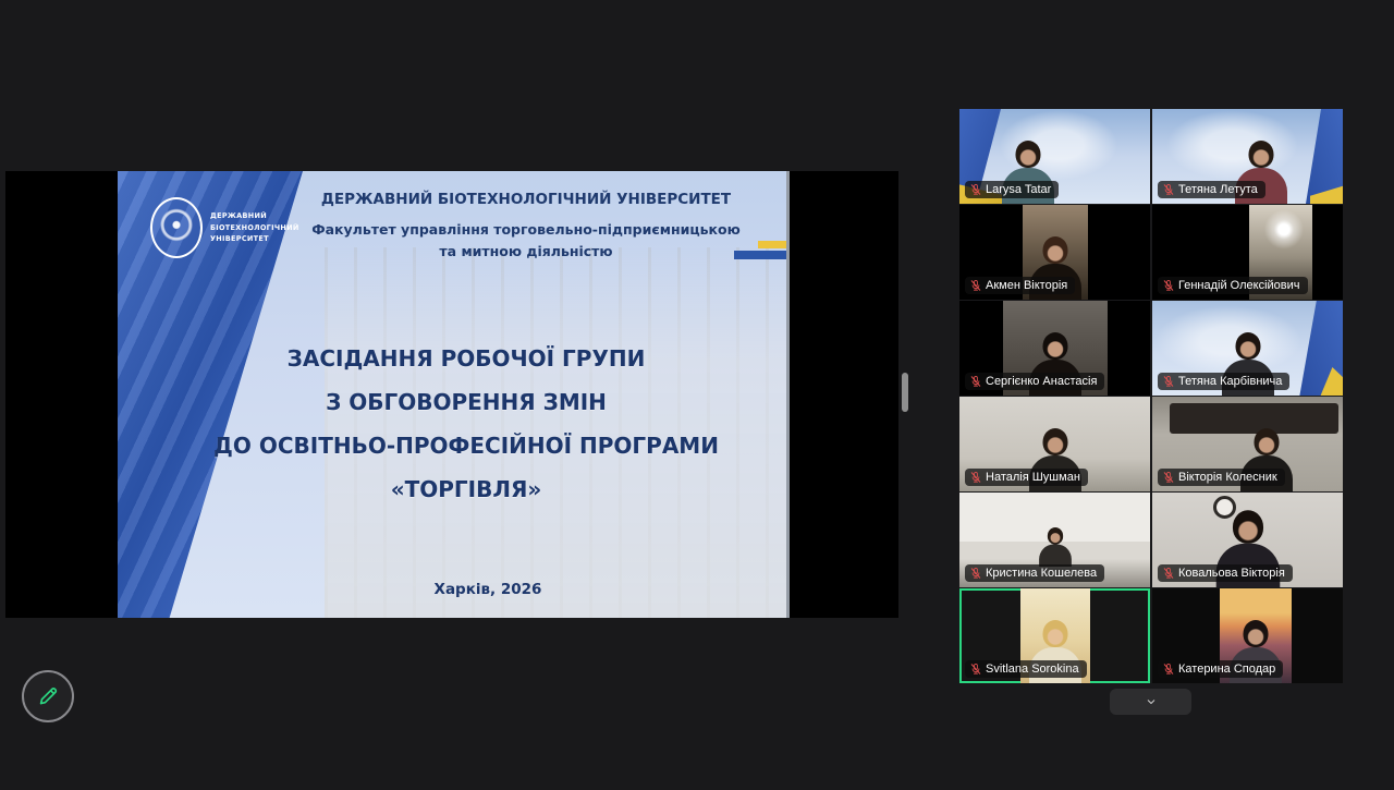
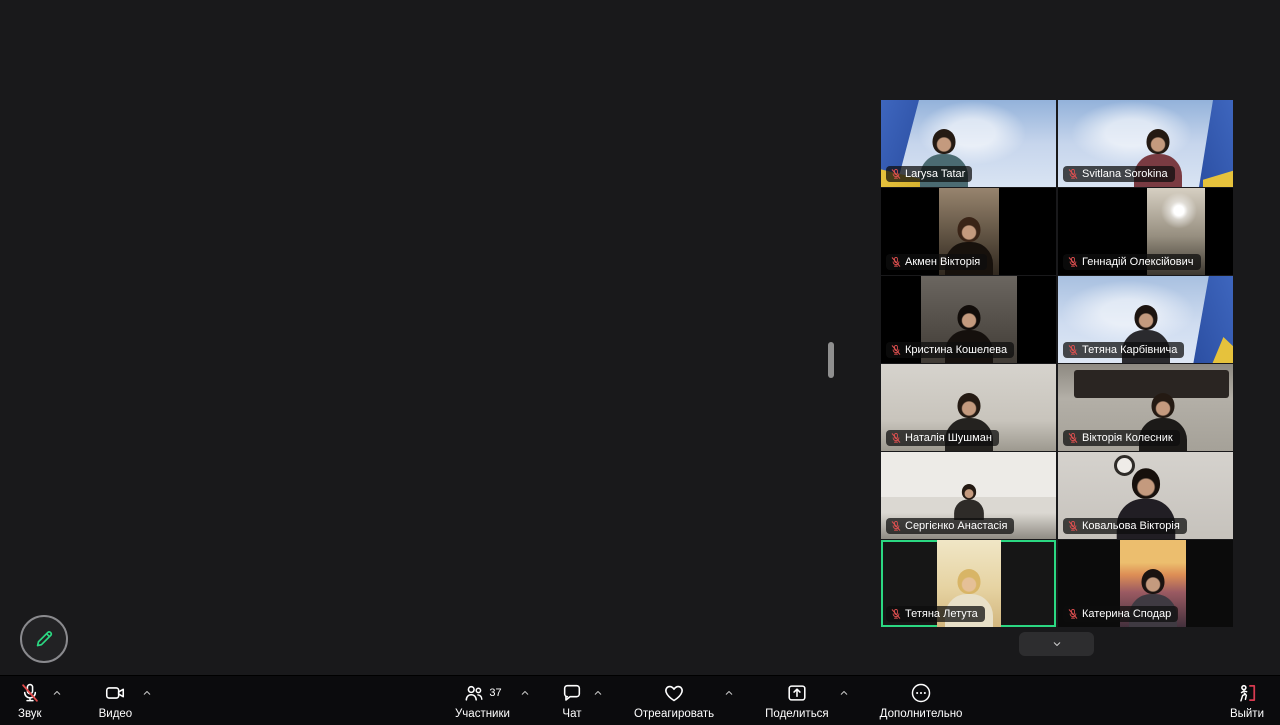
- ДЕРЖАВНИЙ
- БІОТЕХНОЛОГІЧНИЙ
- УНІВЕРСИТЕТ
- ДЕРЖАВНИЙ БІОТЕХНОЛОГІЧНИЙ УНІВЕРСИТЕТ
- Факультет управління торговельно-підприємницькою
- та митною діяльністю
- ЗАСІДАННЯ РОБОЧОЇ ГРУПИ
- З ОБГОВОРЕННЯ ЗМІН
- ДО ОСВІТНЬО-ПРОФЕСІЙНОЇ ПРОГРАМИ
- «ТОРГІВЛЯ»
- Харків, 2026
  Larysa Tatar
- Тетяна Летута
+ Svitlana Sorokina
  Акмен Вікторія
  Геннадій Олексійович
- Сергієнко Анастасія
+ Кристина Кошелева
  Тетяна Карбівнича
  Наталія Шушман
  Вікторія Колесник
- Кристина Кошелева
+ Сергієнко Анастасія
  Ковальова Вікторія
- Svitlana Sorokina
+ Тетяна Летута
  Катерина Сподар
+ Звук
+ Видео
+ 37
+ Участники
+ Чат
+ Отреагировать
+ Поделиться
+ Дополнительно
+ Выйти
